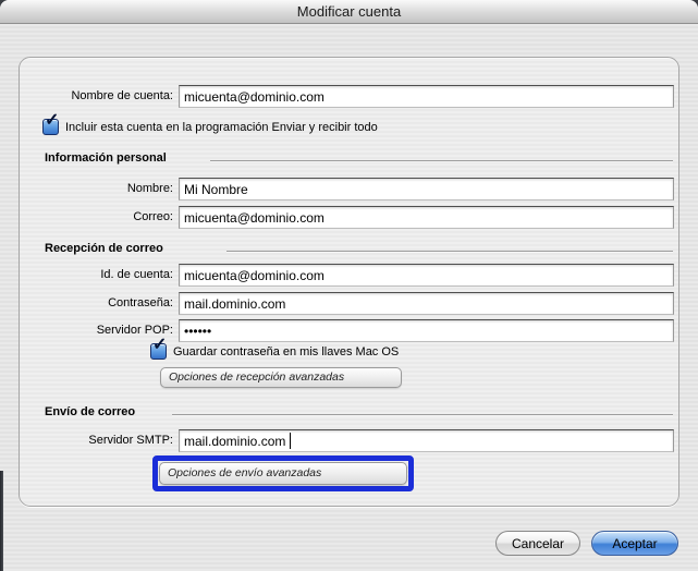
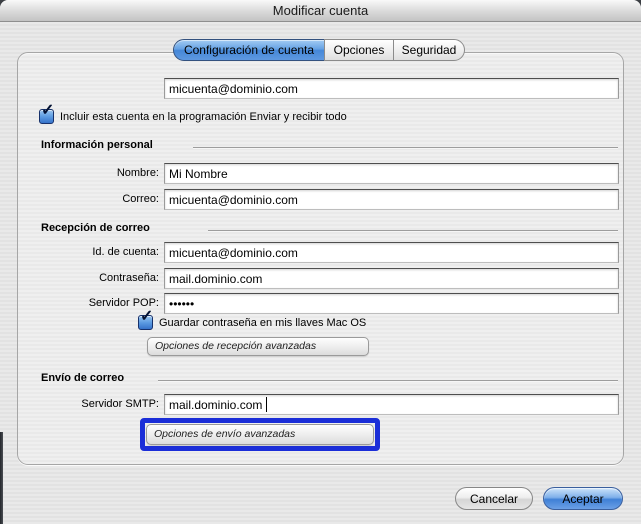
  Modificar cuenta
- Nombre de cuenta:
  micuenta@dominio.com
  ✓
  Incluir esta cuenta en la programación Enviar y recibir todo
  Información personal
  Nombre:
  Mi Nombre
  Correo:
  micuenta@dominio.com
  Recepción de correo
  Id. de cuenta:
  micuenta@dominio.com
  Contraseña:
  mail.dominio.com
  Servidor POP:
  ••••••
  ✓
  Guardar contraseña en mis llaves Mac OS
  Opciones de recepción avanzadas
  Envío de correo
  Servidor SMTP:
  mail.dominio.com
  Opciones de envío avanzadas
+ Configuración de cuenta
+ Opciones
+ Seguridad
  Cancelar
  Aceptar
